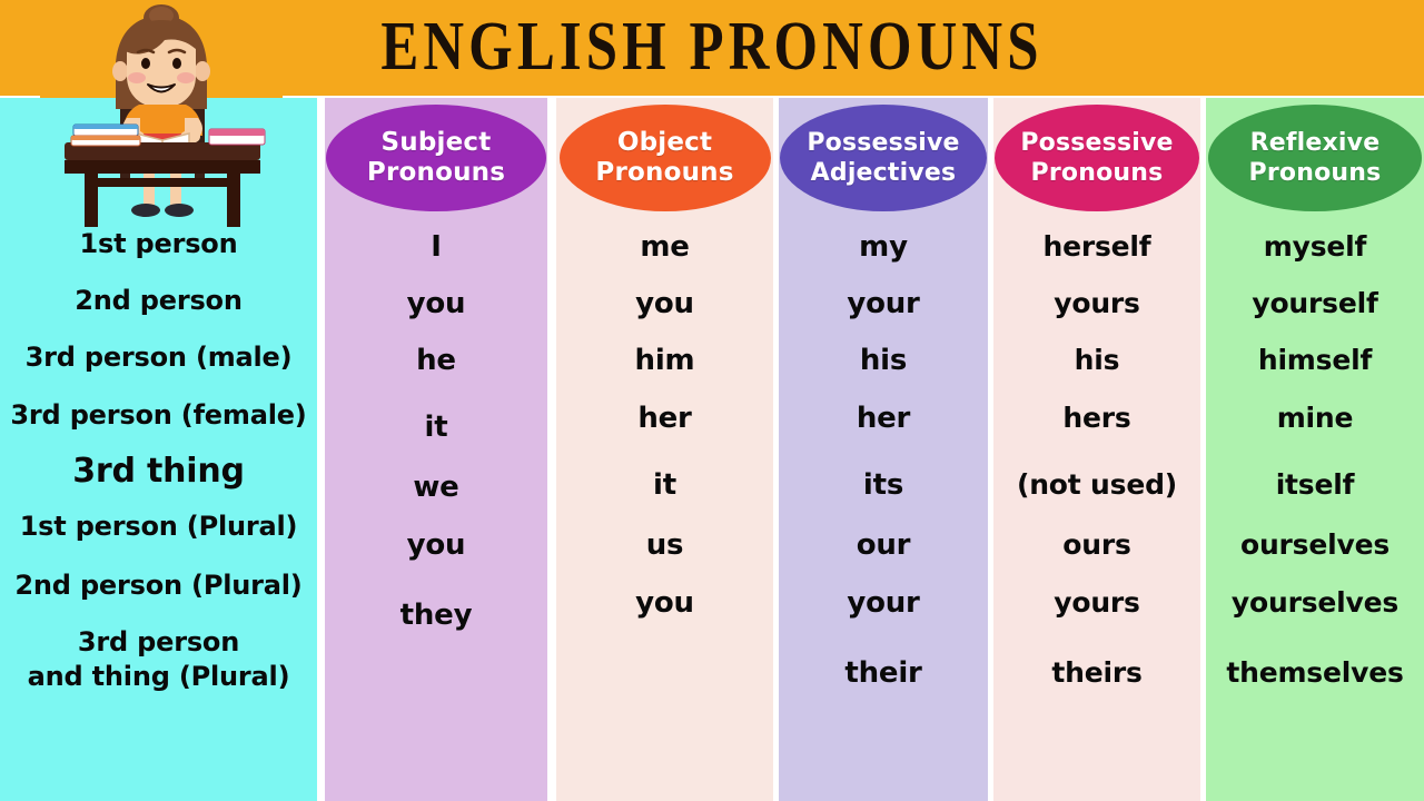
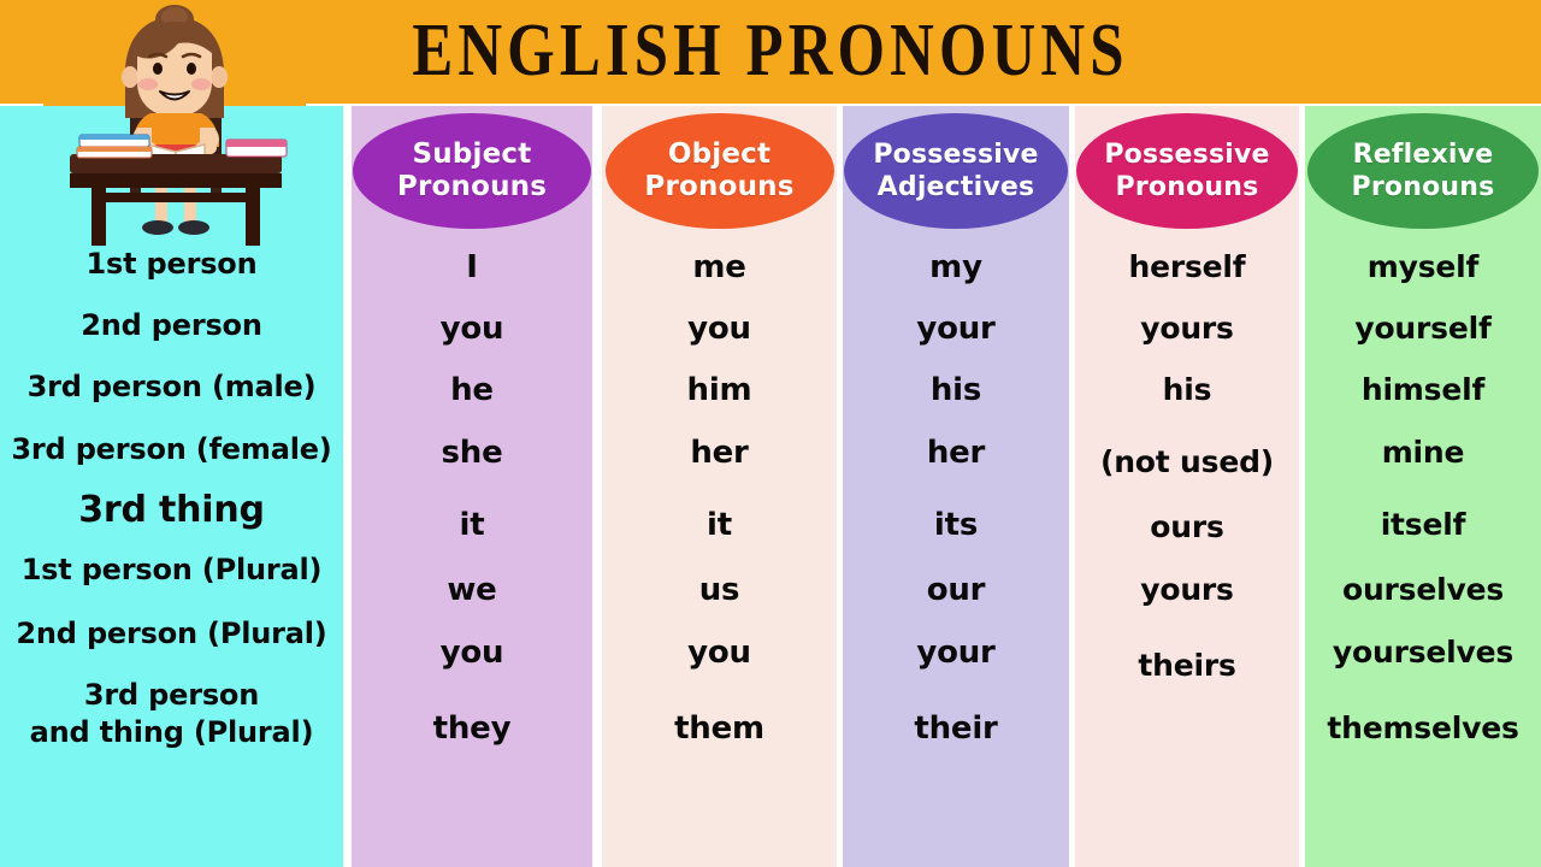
  ENGLISH PRONOUNS
  1st person
  2nd person
  3rd person (male)
  3rd person (female)
  3rd thing
  1st person (Plural)
  2nd person (Plural)
  3rd person
  and thing (Plural)
  Subject
  Pronouns
  I
  you
  he
+ she
  it
  we
  you
  they
  Object
  Pronouns
  me
  you
  him
  her
  it
  us
  you
+ them
  Possessive
  Adjectives
  my
  your
  his
  her
  its
  our
  your
  their
  Possessive
  Pronouns
  herself
  yours
  his
- hers
  (not used)
  ours
  yours
  theirs
  Reflexive
  Pronouns
  myself
  yourself
  himself
  mine
  itself
  ourselves
  yourselves
  themselves
